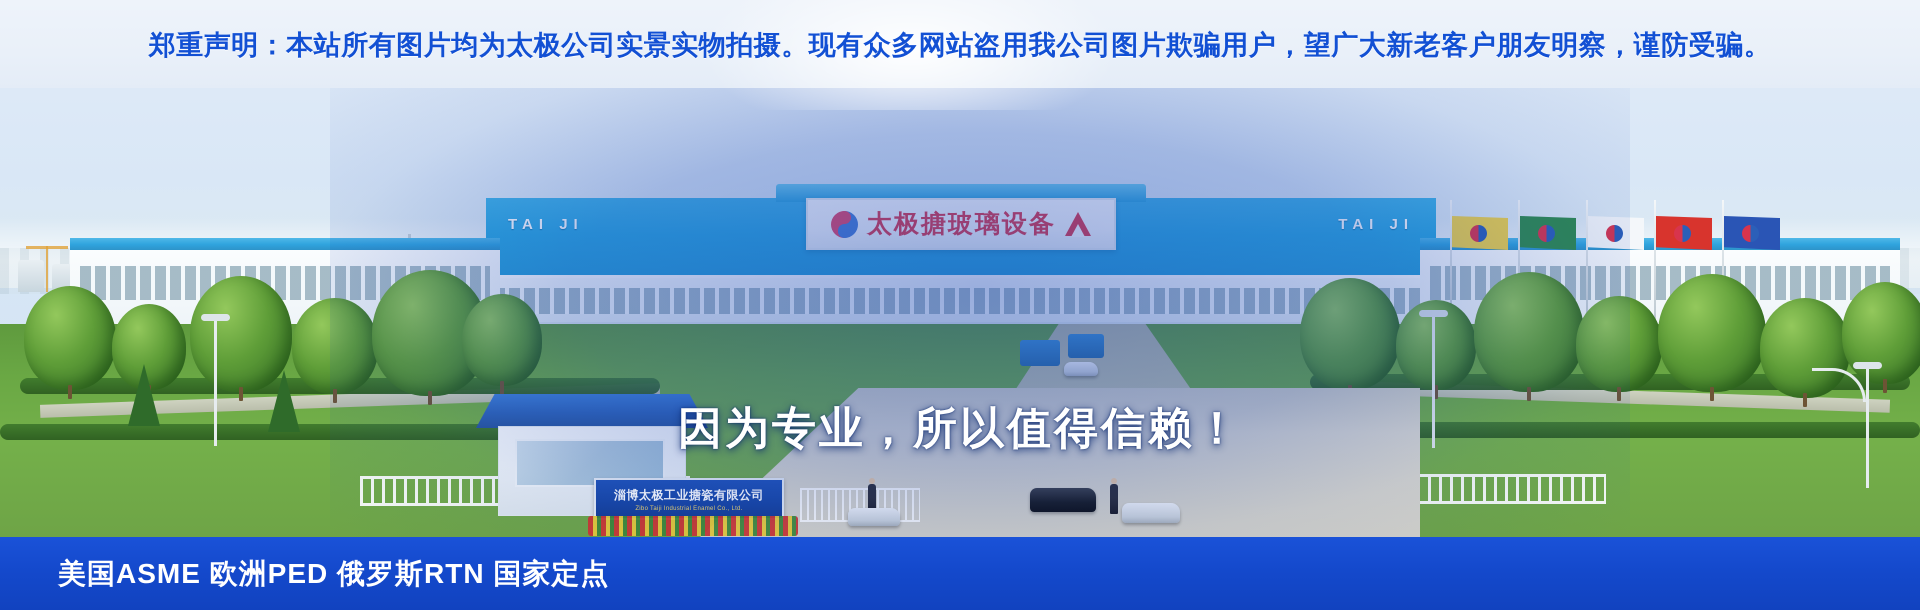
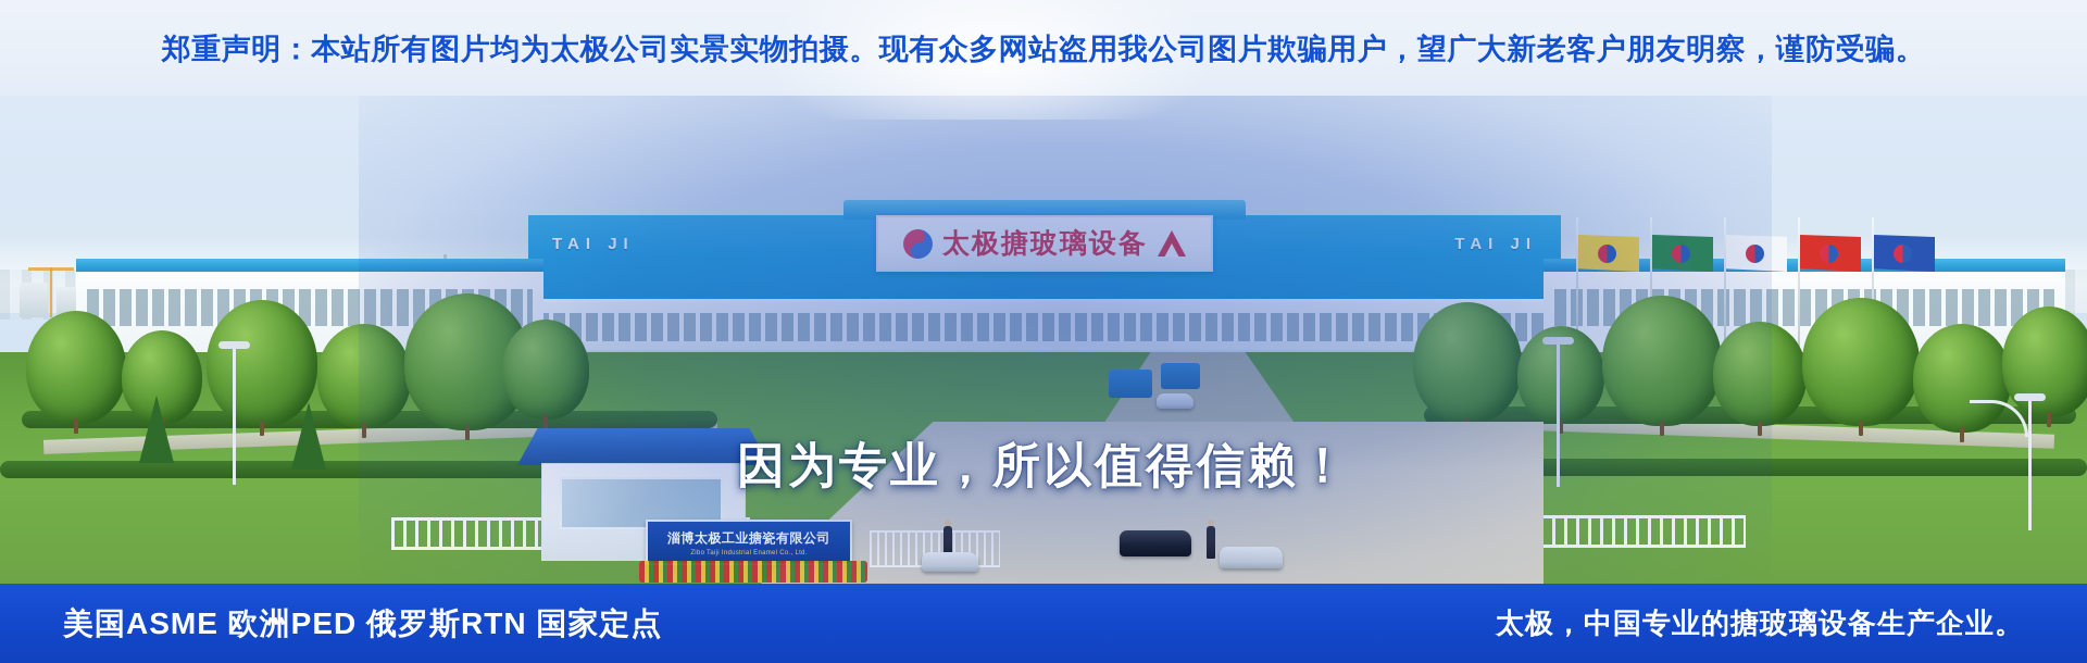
  郑重声明：本站所有图片均为太极公司实景实物拍摄。现有众多网站盗用我公司图片欺骗用户，望广大新老客户朋友明察，谨防受骗。
  因为专业，所以值得信赖！
  美国ASME 欧洲PED 俄罗斯RTN 国家定点
+ 太极，中国专业的搪玻璃设备生产企业。
